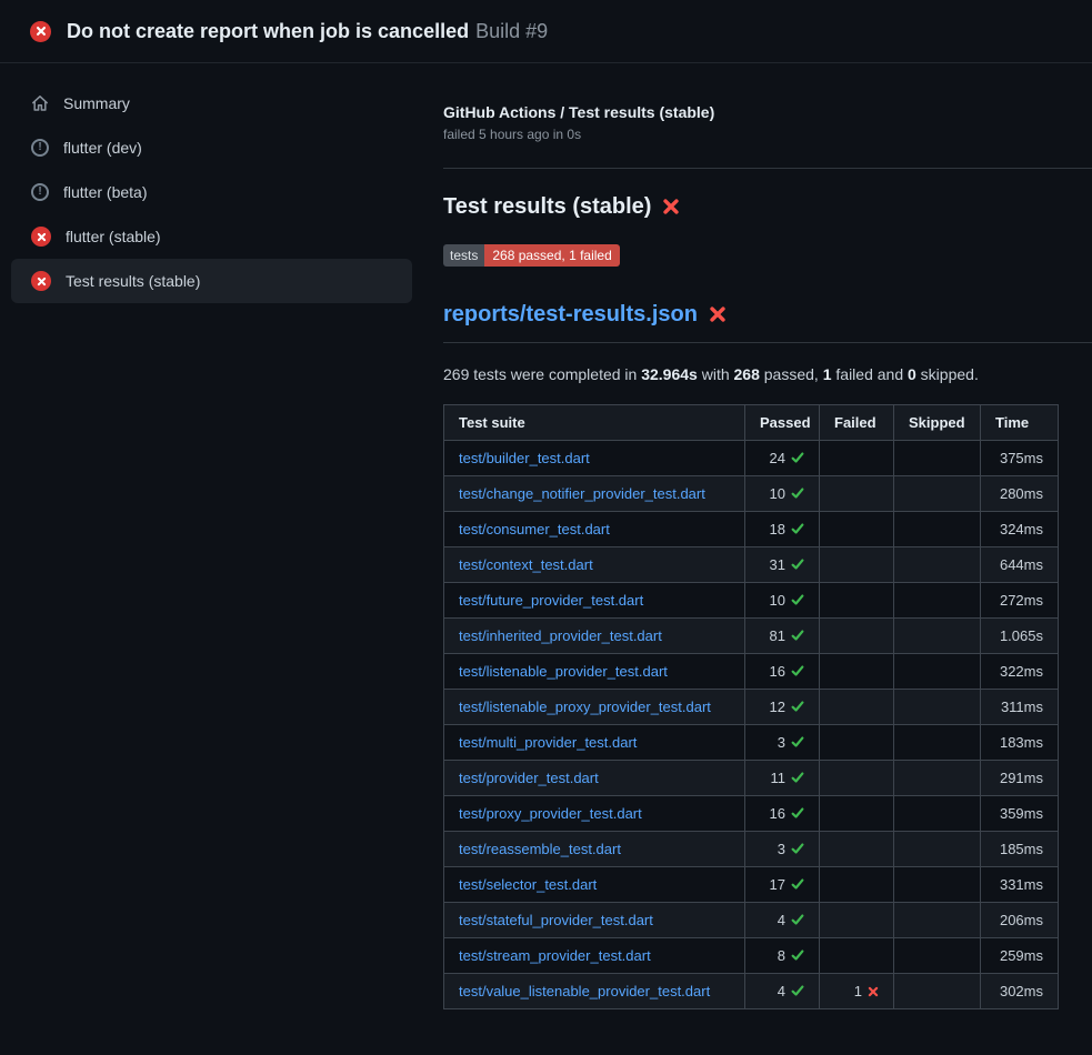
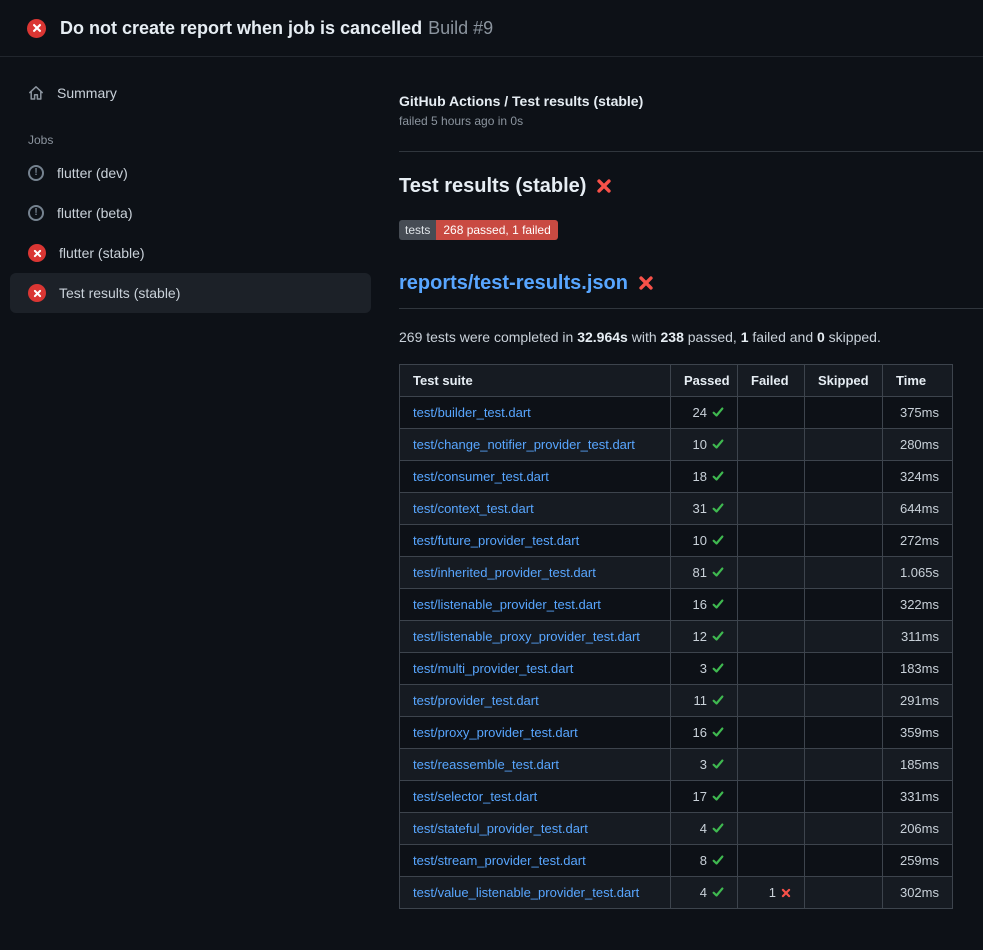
  Do not create report when job is cancelled Build #9
  Summary
+ Jobs
  !
  flutter (dev)
  !
  flutter (beta)
  flutter (stable)
  Test results (stable)
  GitHub Actions / Test results (stable)
  failed 5 hours ago in 0s
  Test results (stable)
  tests
  268 passed, 1 failed
  reports/test-results.json
- 269 tests were completed in 32.964s with 268 passed, 1 failed and 0 skipped.
+ 269 tests were completed in 32.964s with 238 passed, 1 failed and 0 skipped.
  Test suite	Passed	Failed	Skipped	Time
  test/builder_test.dart	24			375ms
  test/change_notifier_provider_test.dart	10			280ms
  test/consumer_test.dart	18			324ms
  test/context_test.dart	31			644ms
  test/future_provider_test.dart	10			272ms
  test/inherited_provider_test.dart	81			1.065s
  test/listenable_provider_test.dart	16			322ms
  test/listenable_proxy_provider_test.dart	12			311ms
  test/multi_provider_test.dart	3			183ms
  test/provider_test.dart	11			291ms
  test/proxy_provider_test.dart	16			359ms
  test/reassemble_test.dart	3			185ms
  test/selector_test.dart	17			331ms
  test/stateful_provider_test.dart	4			206ms
  test/stream_provider_test.dart	8			259ms
  test/value_listenable_provider_test.dart	4	1		302ms
